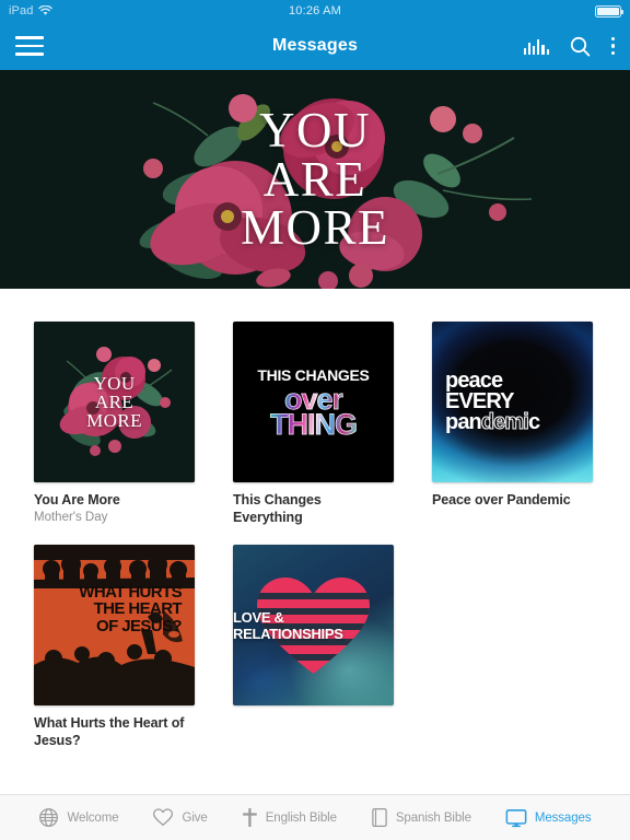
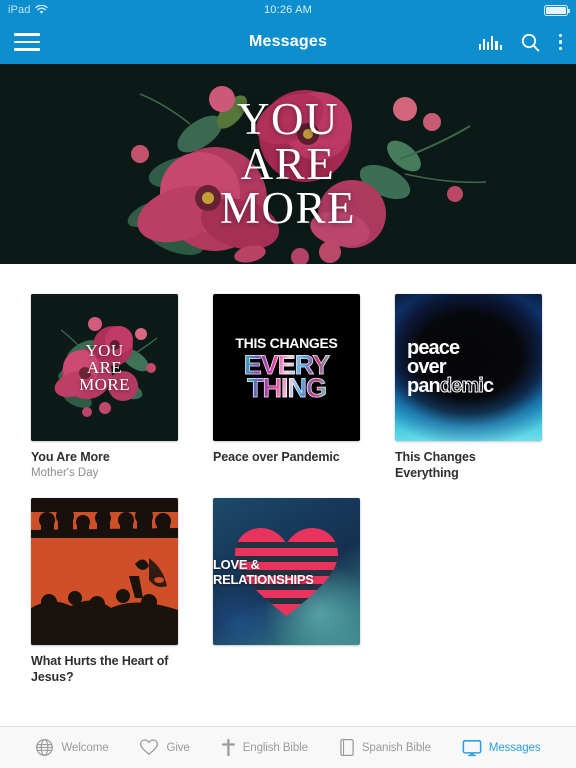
  iPad
  10:26 AM
  Messages
  YOU
  ARE
  MORE
  YOU
  ARE
  MORE
  You Are More
  Mother's Day
  THIS CHANGES
- over
+ EVERY
  THING
- This Changes Everything
+ Peace over Pandemic
  peace
- EVERY
+ over
  pandemic
- Peace over Pandemic
+ This Changes Everything
- WHAT HURTS
- THE HEART
- OF JESUS?
  What Hurts the Heart of Jesus?
  LOVE & RELATIONSHIPS
  Welcome
  Give
  English Bible
  Spanish Bible
  Messages
